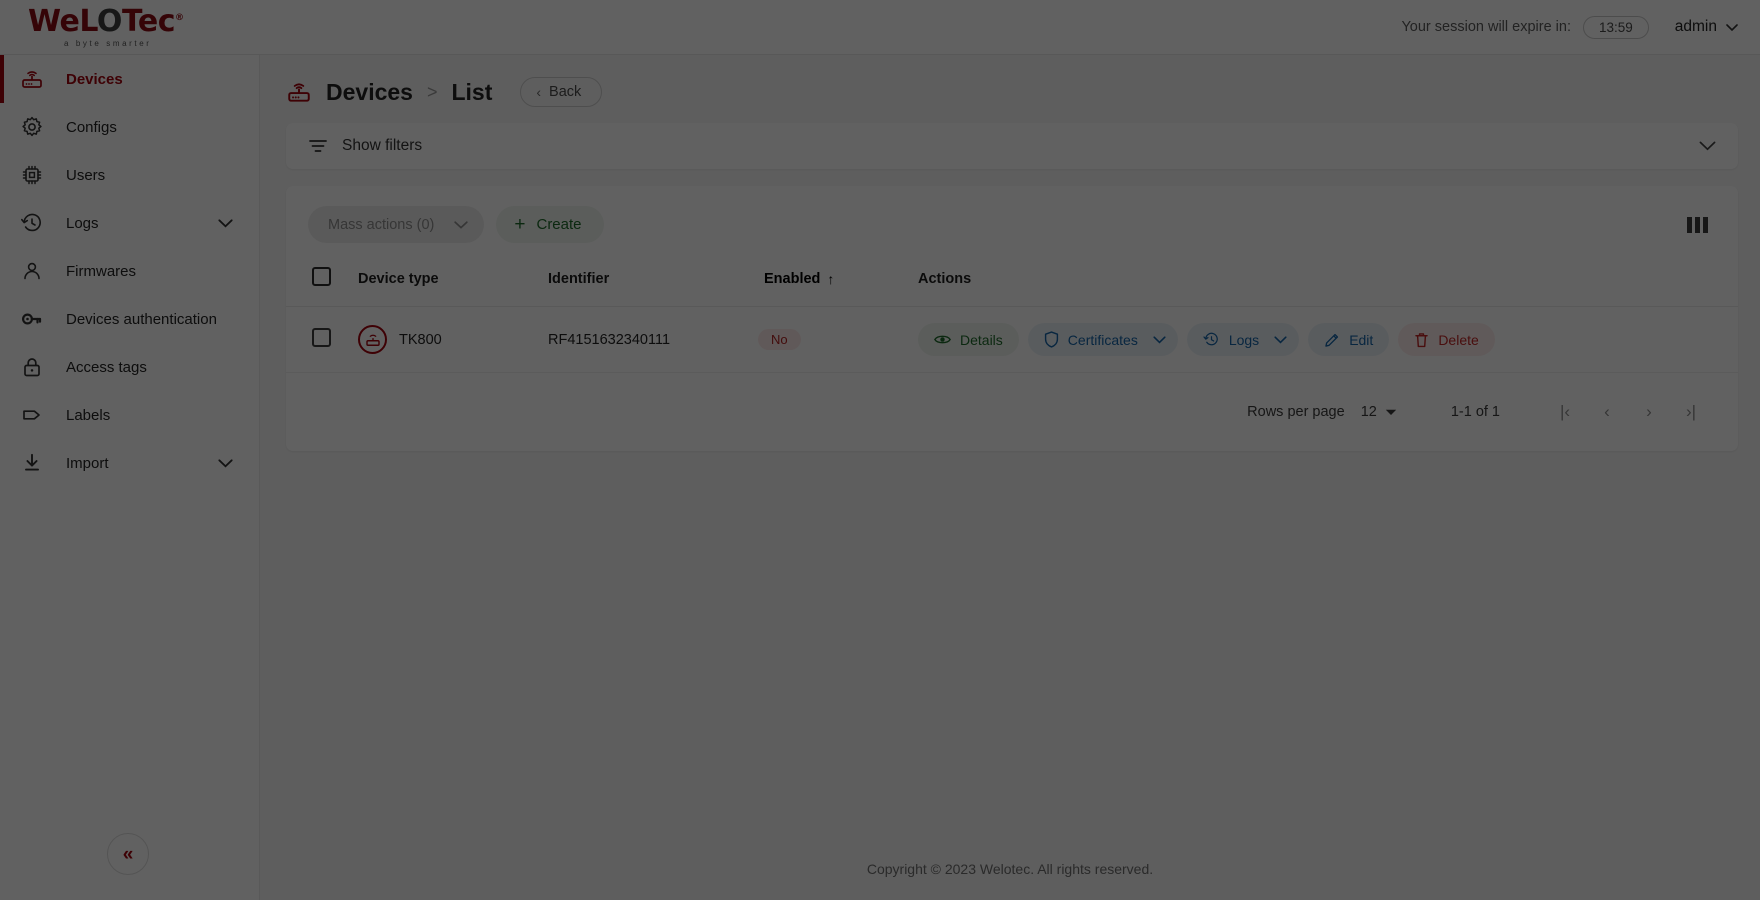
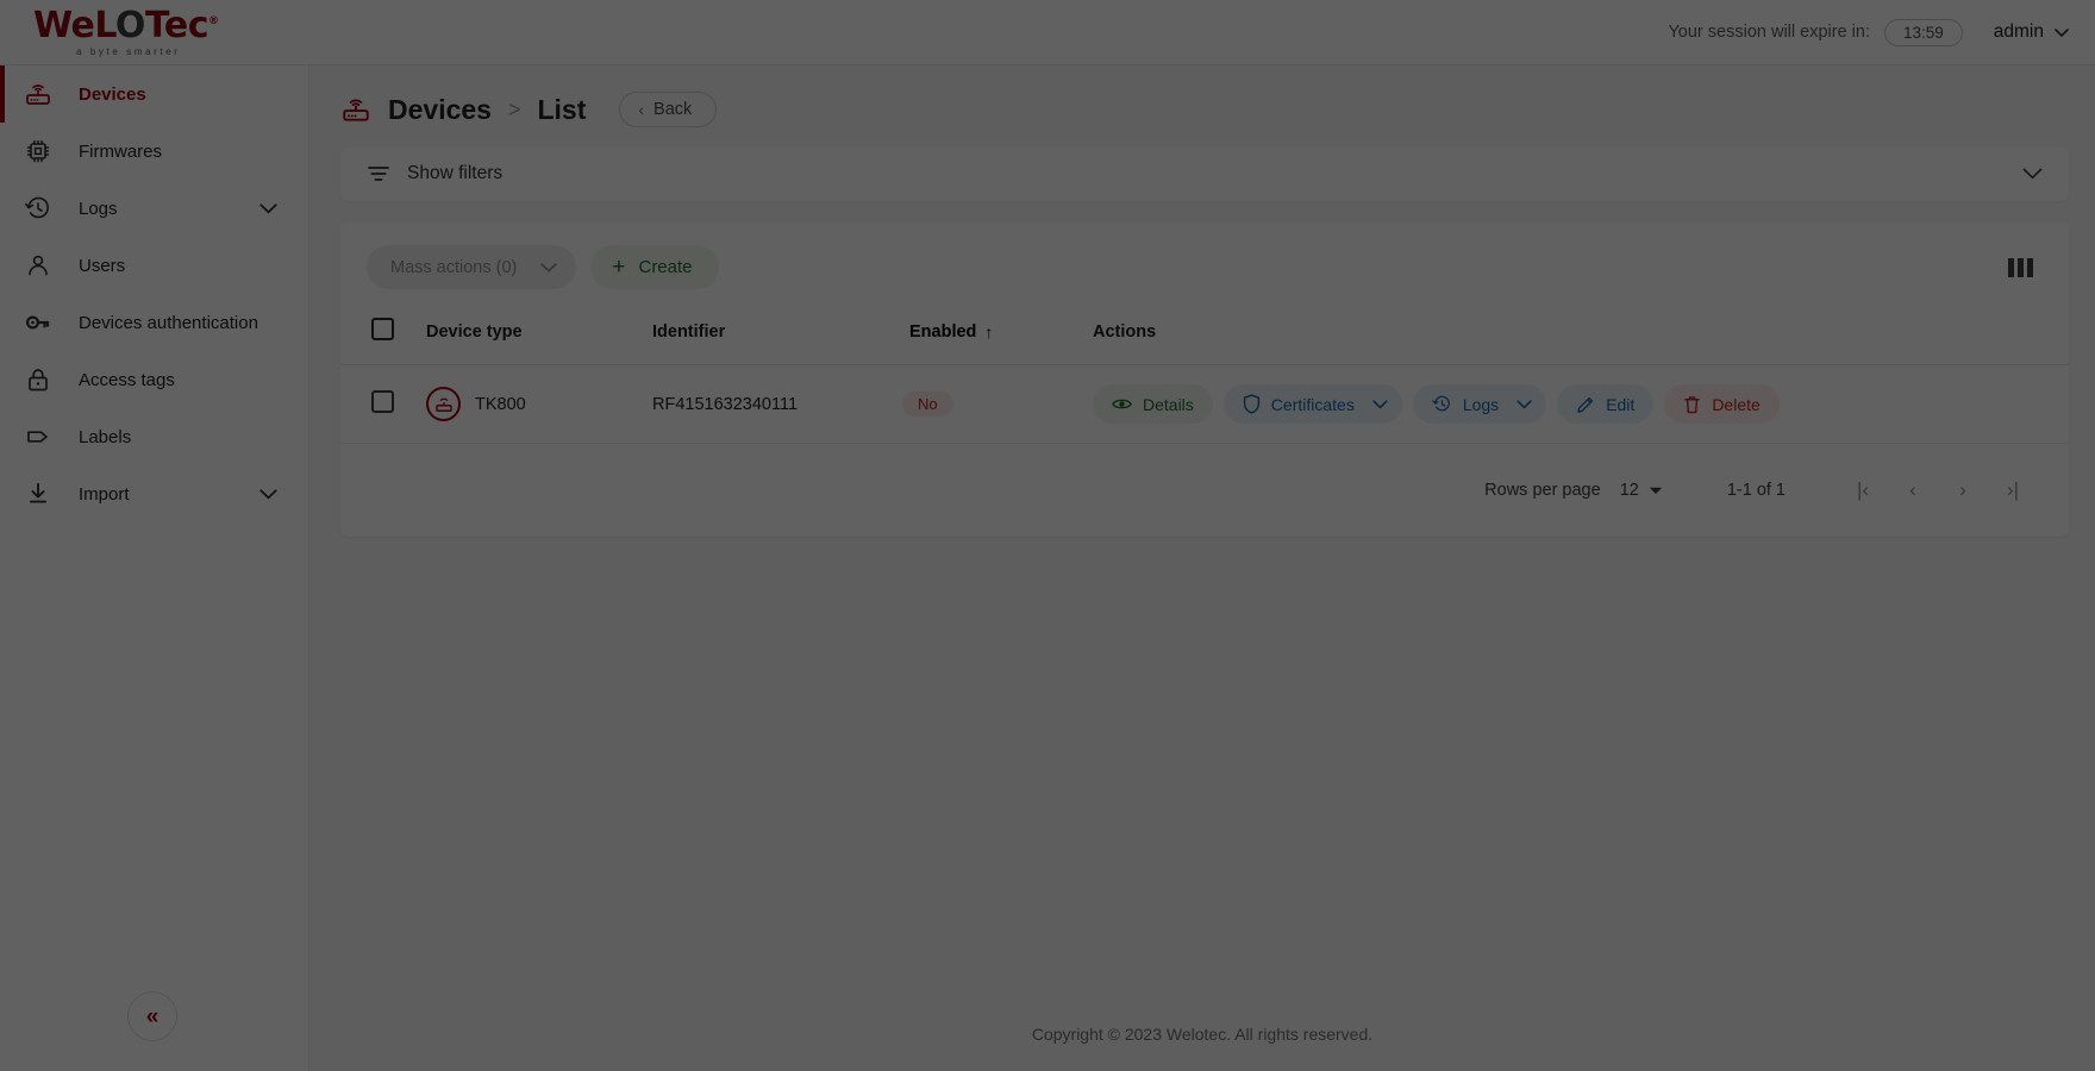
  WeLOTec®
  a byte smarter
  Your session will expire in:
  13:59
  admin
  Devices
- Configs
- Users
+ Firmwares
  Logs
- Firmwares
+ Users
  Devices authentication
  Access tags
  Labels
  Import
  «
  Devices
  >
  List
  ‹
  Back
  Show filters
  Mass actions (0)
  +
  Create
  	Device type	Identifier	Enabled ↑	Actions
  	TK800	RF4151632340111	No	Details Certificates Logs Edit Delete
  Rows per page
  12
  1-1 of 1
  |‹
  ‹
  ›
  ›|
  Copyright © 2023 Welotec. All rights reserved.
